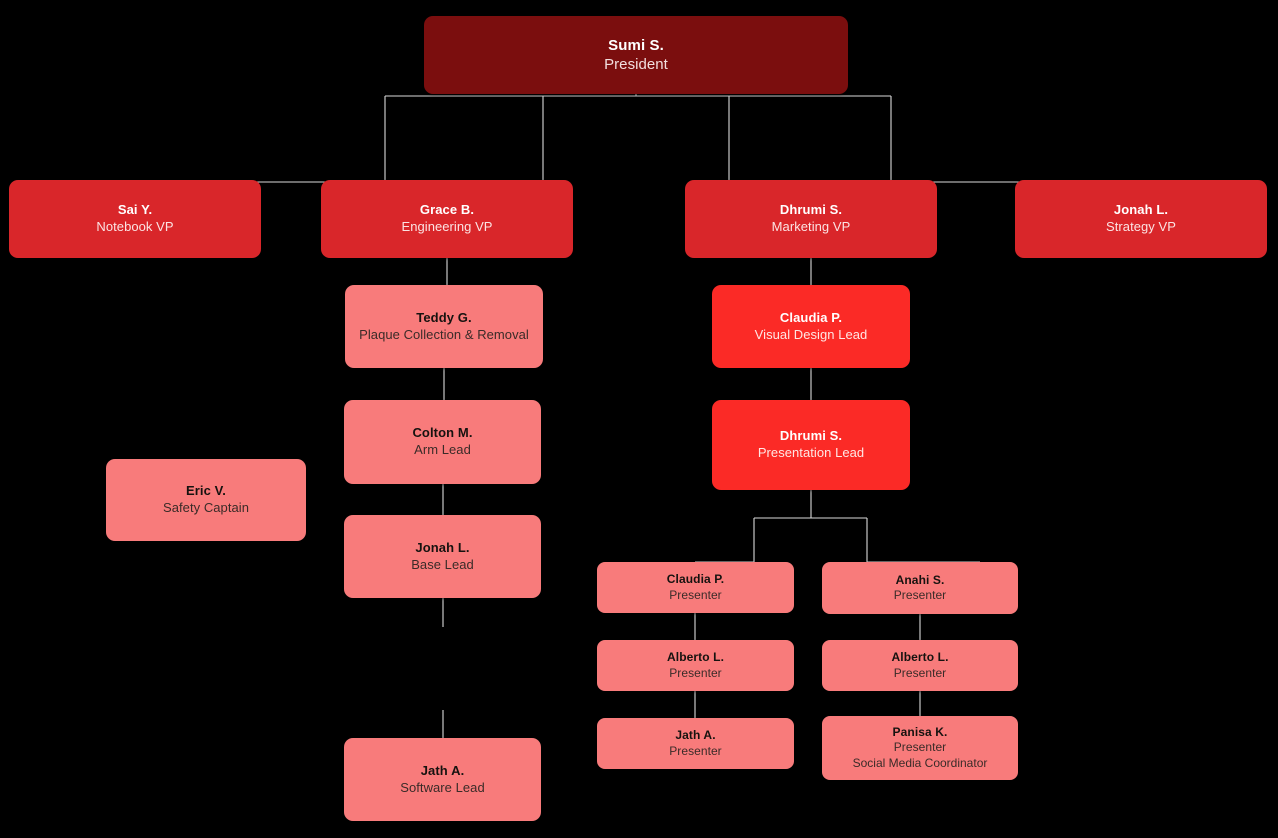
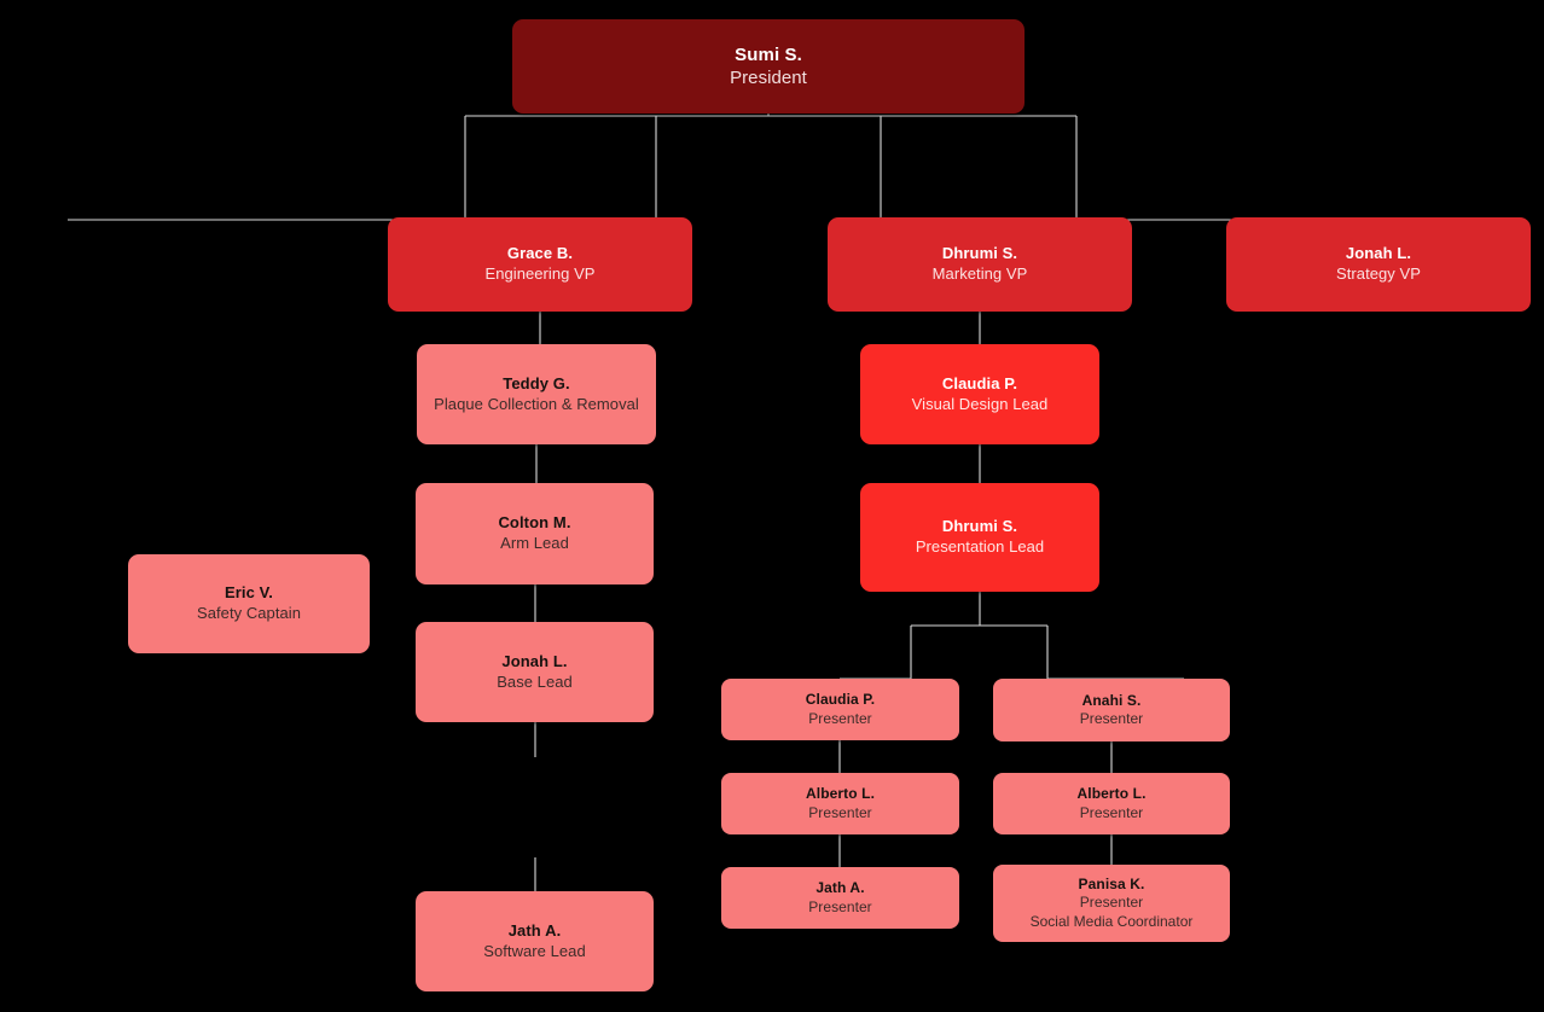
  Sumi S.
  President
- Sai Y.
- Notebook VP
  Grace B.
  Engineering VP
  Dhrumi S.
  Marketing VP
  Jonah L.
  Strategy VP
  Teddy G.
  Plaque Collection & Removal
  Colton M.
  Arm Lead
  Jonah L.
  Base Lead
  Jath A.
  Software Lead
  Eric V.
  Safety Captain
  Claudia P.
  Visual Design Lead
  Dhrumi S.
  Presentation Lead
  Claudia P.
  Presenter
  Alberto L.
  Presenter
  Jath A.
  Presenter
  Anahi S.
  Presenter
  Alberto L.
  Presenter
  Panisa K.
  Presenter
  Social Media Coordinator
